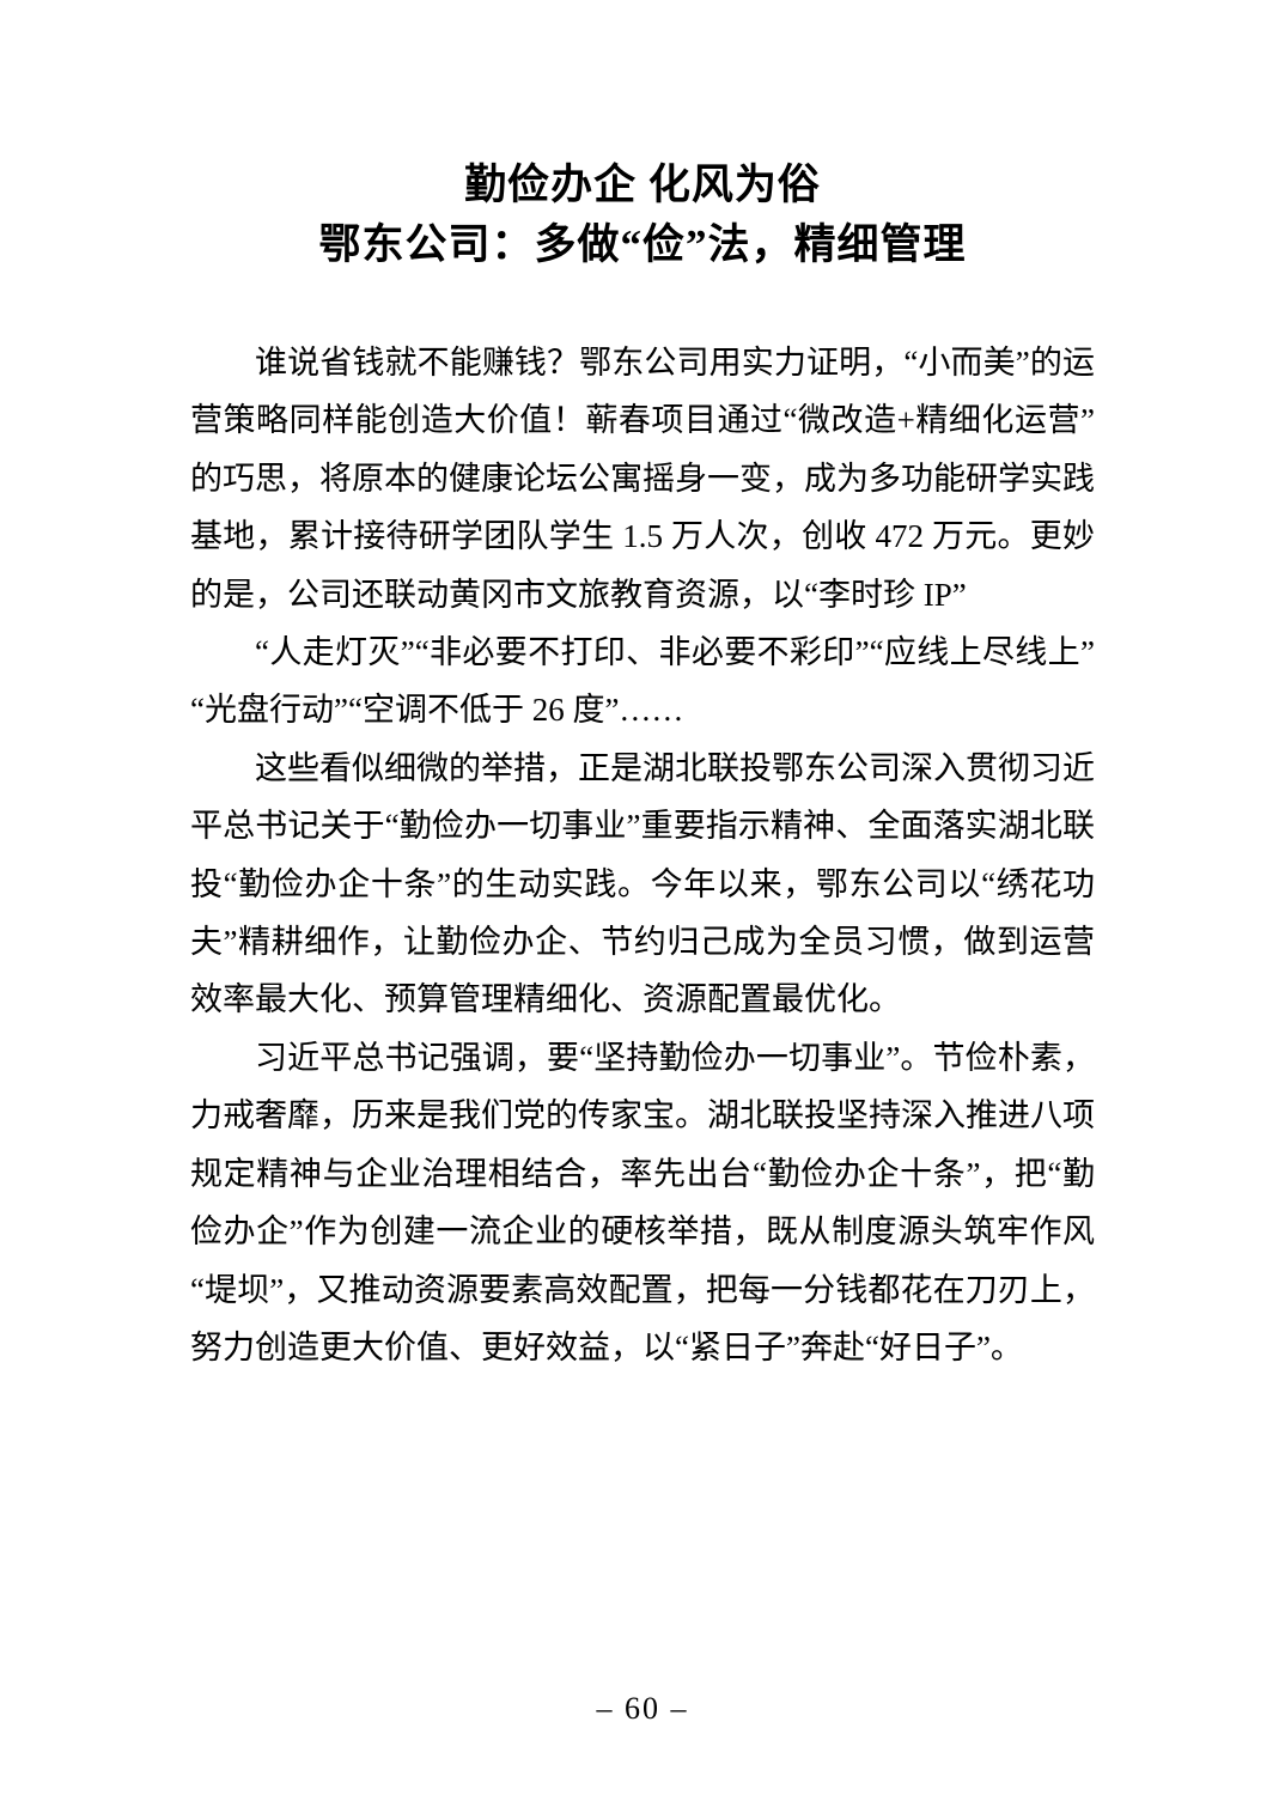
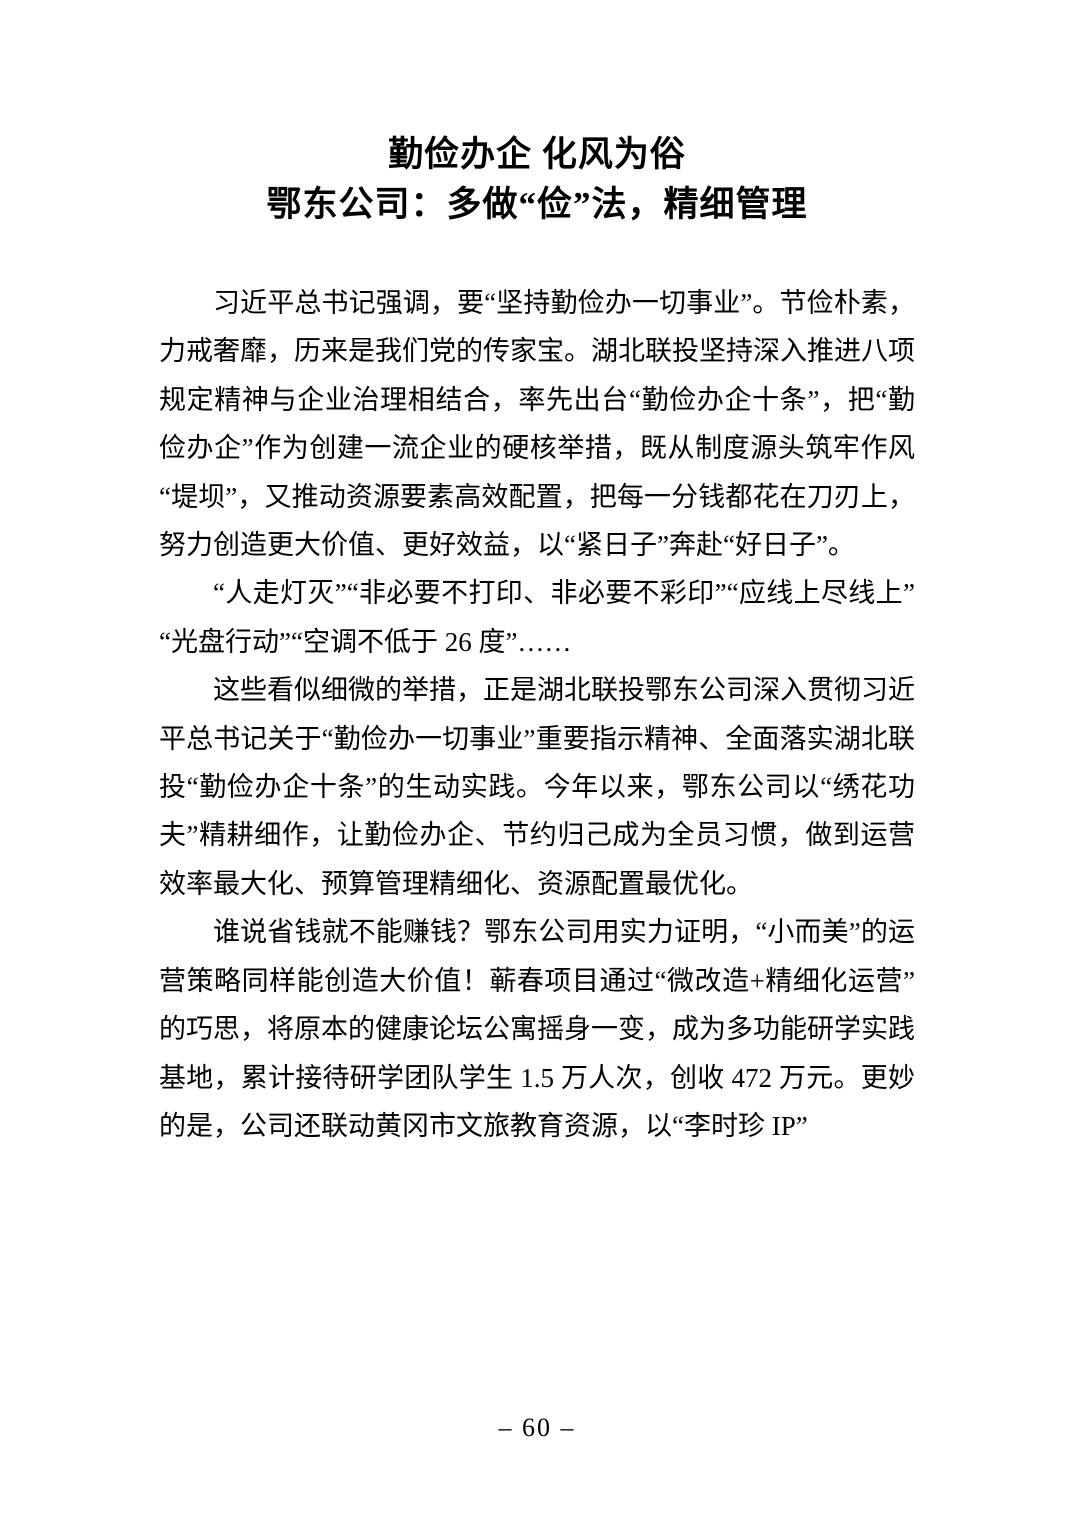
  勤俭办企 化风为俗
  鄂东公司：多做“俭”法，精细管理
- 谁说省钱就不能赚钱？鄂东公司用实力证明，“小而美”的运营策略同样能创造大价值！蕲春项目通过“微改造+精细化运营”的巧思，将原本的健康论坛公寓摇身一变，成为多功能研学实践基地，累计接待研学团队学生 1.5 万人次，创收 472 万元。更妙的是，公司还联动黄冈市文旅教育资源，以“李时珍 IP”
+ 习近平总书记强调，要“坚持勤俭办一切事业”。节俭朴素，力戒奢靡，历来是我们党的传家宝。湖北联投坚持深入推进八项规定精神与企业治理相结合，率先出台“勤俭办企十条”，把“勤俭办企”作为创建一流企业的硬核举措，既从制度源头筑牢作风“堤坝”，又推动资源要素高效配置，把每一分钱都花在刀刃上，努力创造更大价值、更好效益，以“紧日子”奔赴“好日子”。
  “人走灯灭”“非必要不打印、非必要不彩印”“应线上尽线上”“光盘行动”“空调不低于 26 度”……
  这些看似细微的举措，正是湖北联投鄂东公司深入贯彻习近平总书记关于“勤俭办一切事业”重要指示精神、全面落实湖北联投“勤俭办企十条”的生动实践。今年以来，鄂东公司以“绣花功夫”精耕细作，让勤俭办企、节约归己成为全员习惯，做到运营效率最大化、预算管理精细化、资源配置最优化。
- 习近平总书记强调，要“坚持勤俭办一切事业”。节俭朴素，力戒奢靡，历来是我们党的传家宝。湖北联投坚持深入推进八项规定精神与企业治理相结合，率先出台“勤俭办企十条”，把“勤俭办企”作为创建一流企业的硬核举措，既从制度源头筑牢作风“堤坝”，又推动资源要素高效配置，把每一分钱都花在刀刃上，努力创造更大价值、更好效益，以“紧日子”奔赴“好日子”。
+ 谁说省钱就不能赚钱？鄂东公司用实力证明，“小而美”的运营策略同样能创造大价值！蕲春项目通过“微改造+精细化运营”的巧思，将原本的健康论坛公寓摇身一变，成为多功能研学实践基地，累计接待研学团队学生 1.5 万人次，创收 472 万元。更妙的是，公司还联动黄冈市文旅教育资源，以“李时珍 IP”
  – 60 –
